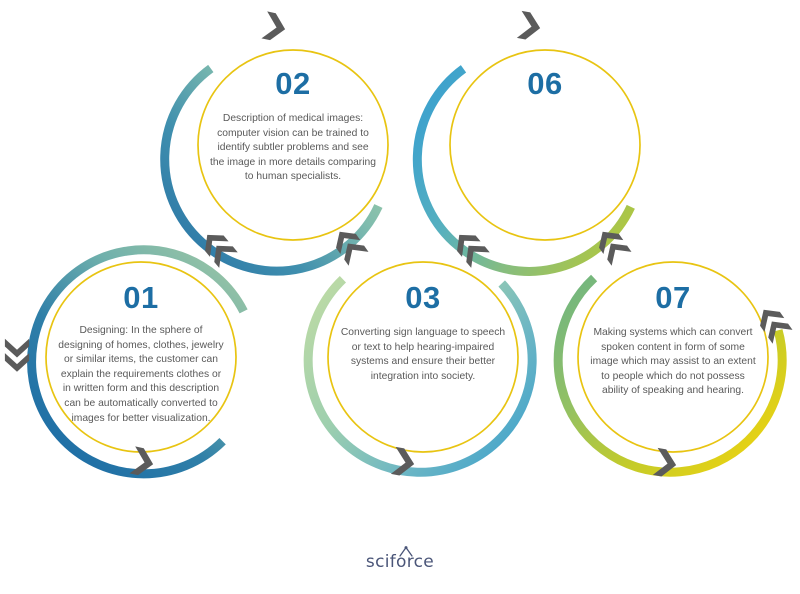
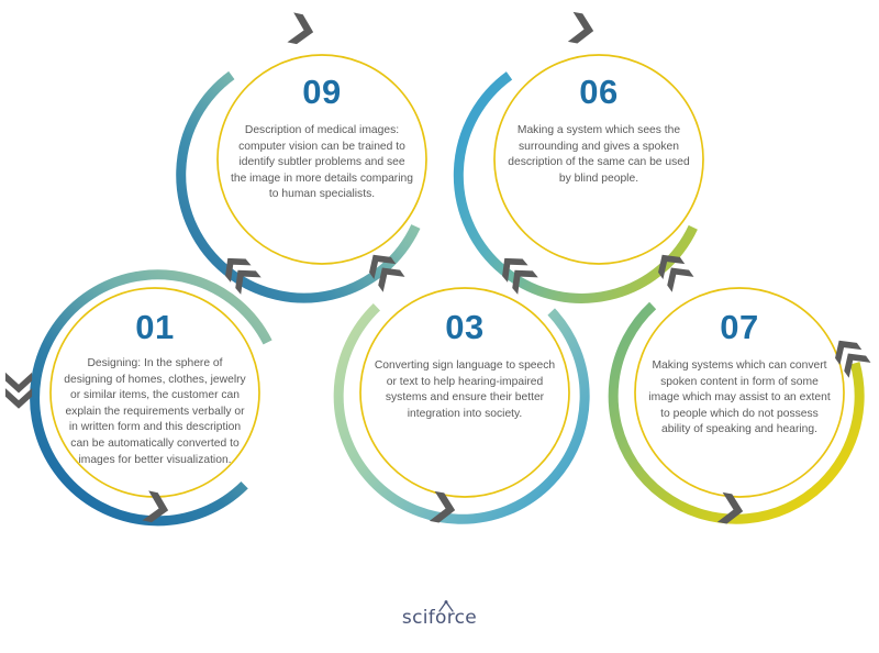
  01
- Designing: In the sphere of designing of homes, clothes, jewelry or similar items, the customer can explain the requirements clothes or in written form and this description can be automatically converted to images for better visualization.
+ Designing: In the sphere of designing of homes, clothes, jewelry or similar items, the customer can explain the requirements verbally or in written form and this description can be automatically converted to images for better visualization.
- 02
+ 09
  Description of medical images: computer vision can be trained to identify subtler problems and see the image in more details comparing to human specialists.
  03
  Converting sign language to speech or text to help hearing-impaired systems and ensure their better integration into society.
  06
+ Making a system which sees the surrounding and gives a spoken description of the same can be used by blind people.
  07
  Making systems which can convert spoken content in form of some image which may assist to an extent to people which do not possess ability of speaking and hearing.
  sciforce
